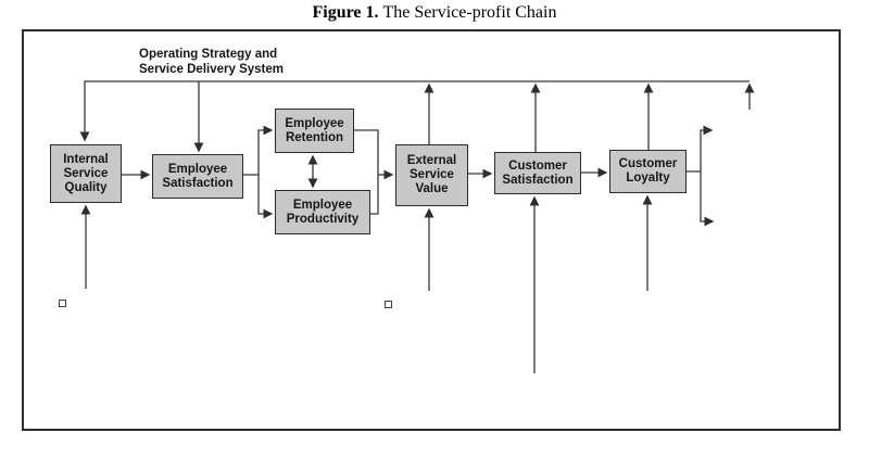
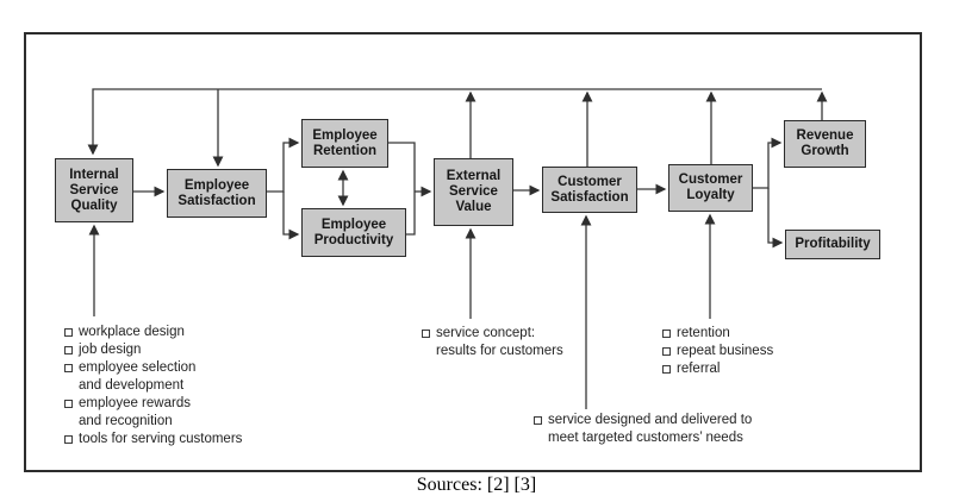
- Figure 1. The Service-profit Chain
- Operating Strategy and
- Service Delivery System
  Internal
  Service
  Quality
  Employee
  Satisfaction
  Employee
  Retention
  Employee
  Productivity
  External
  Service
  Value
  Customer
  Satisfaction
  Customer
  Loyalty
+ Revenue
+ Growth
+ Profitability
+ workplace design
+ job design
+ employee selection
+ and development
+ employee rewards
+ and recognition
+ tools for serving customers
+ service concept:
+ results for customers
+ retention
+ repeat business
+ referral
+ service designed and delivered to
+ meet targeted customers’ needs
+ Sources: [2] [3]
